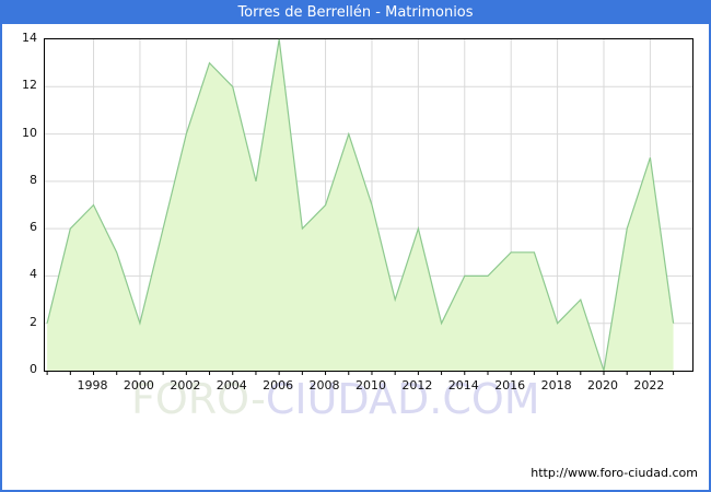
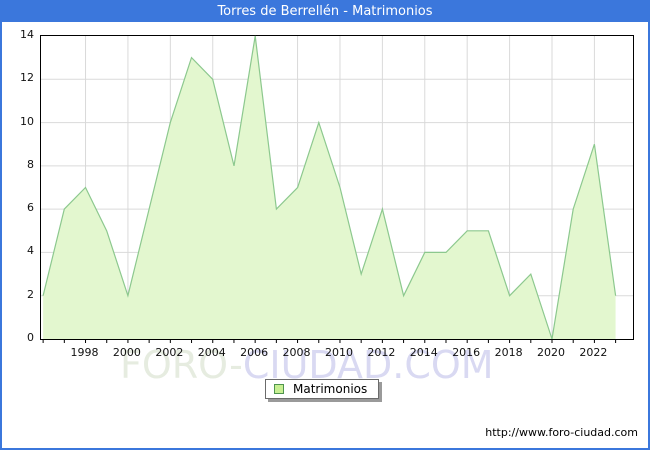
  Torres de Berrellén - Matrimonios
  FORO-CIUDAD.COM
  0
  2
  4
  6
  8
  10
  12
  14
  1998
  2000
  2002
  2004
  2006
  2008
  2010
  2012
  2014
  2016
  2018
  2020
  2022
+ Matrimonios
  http://www.foro-ciudad.com
